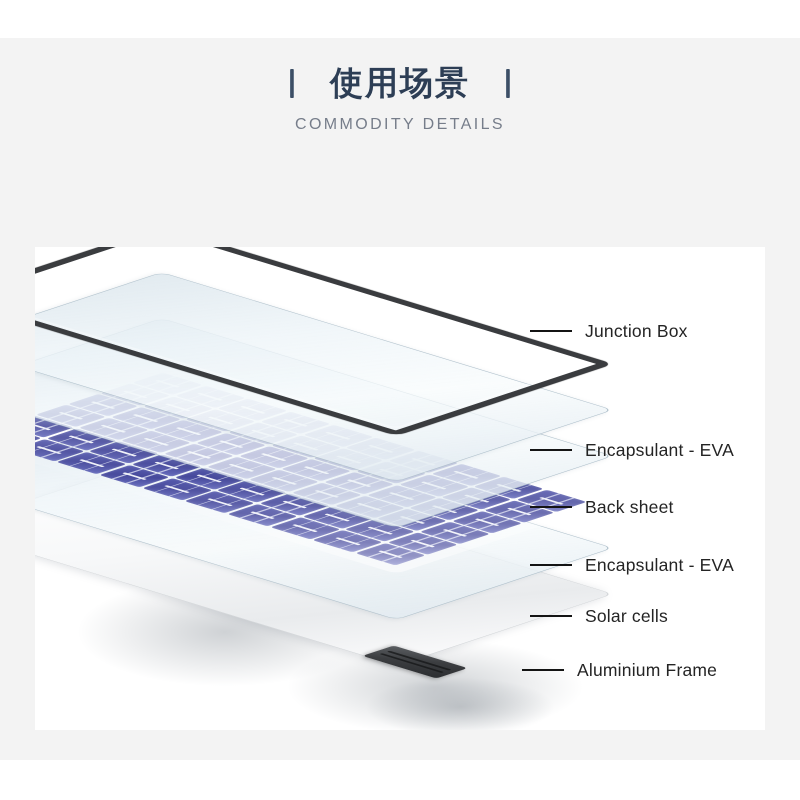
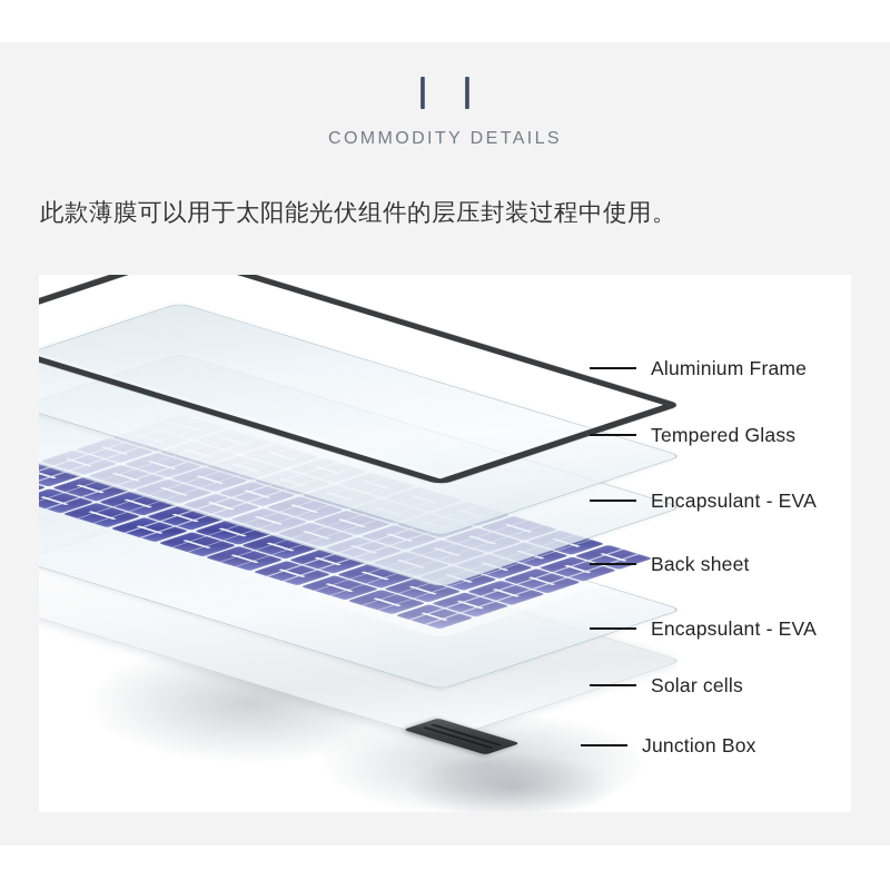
- 使用场景
  COMMODITY DETAILS
+ 此款薄膜可以用于太阳能光伏组件的层压封装过程中使用。
- Junction Box
+ Aluminium Frame
+ Tempered Glass
  Encapsulant - EVA
  Back sheet
  Encapsulant - EVA
  Solar cells
- Aluminium Frame
+ Junction Box
